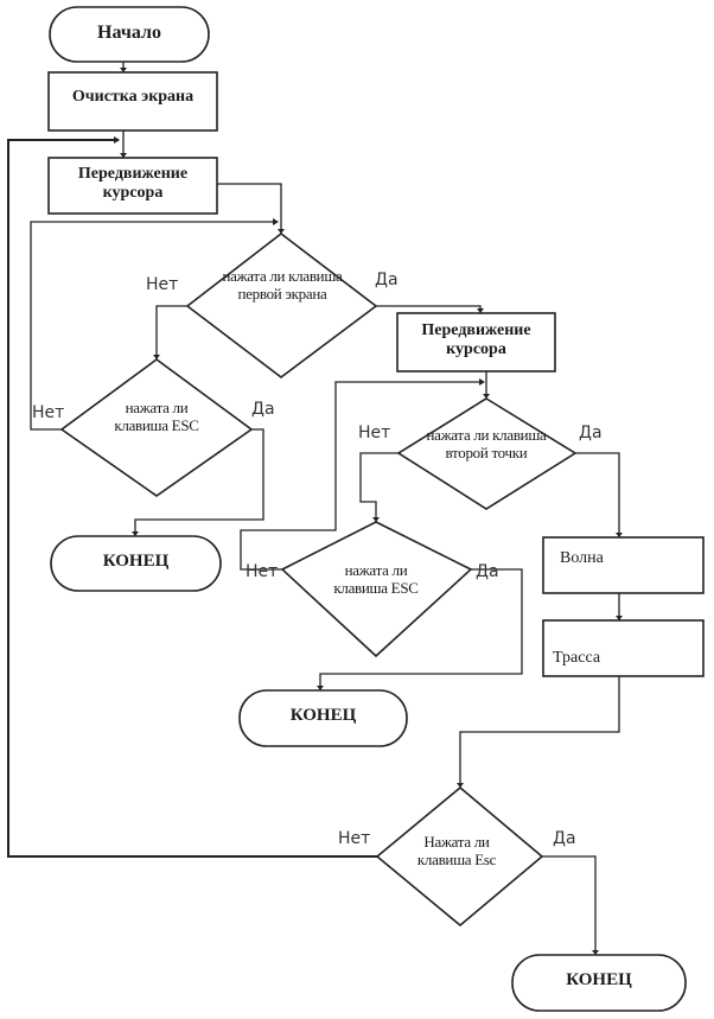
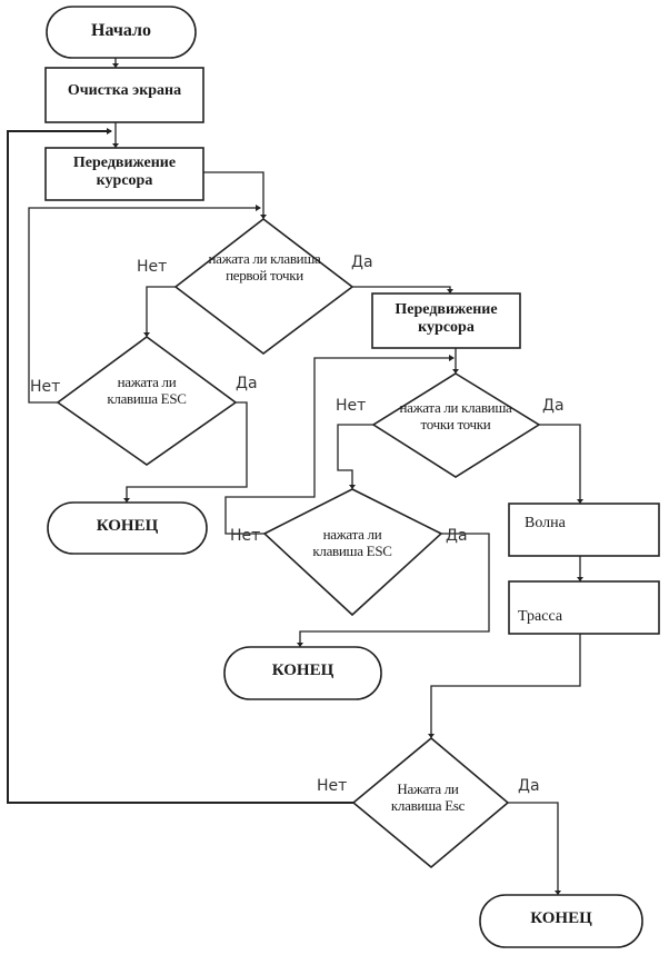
  Начало
  Очистка экрана
  Передвижение курсора
- нажата ли клавиша первой экрана
+ нажата ли клавиша первой точки
  Нет
  Да
  нажата ли клавиша ESC
  Нет
  Да
  КОНЕЦ
  Передвижение курсора
- нажата ли клавиша второй точки
+ нажата ли клавиша точки точки
  Нет
  Да
  нажата ли клавиша ESC
  Нет
  Да
  КОНЕЦ
  Волна
  Трасса
  Нажата ли клавиша Esc
  Нет
  Да
  КОНЕЦ
